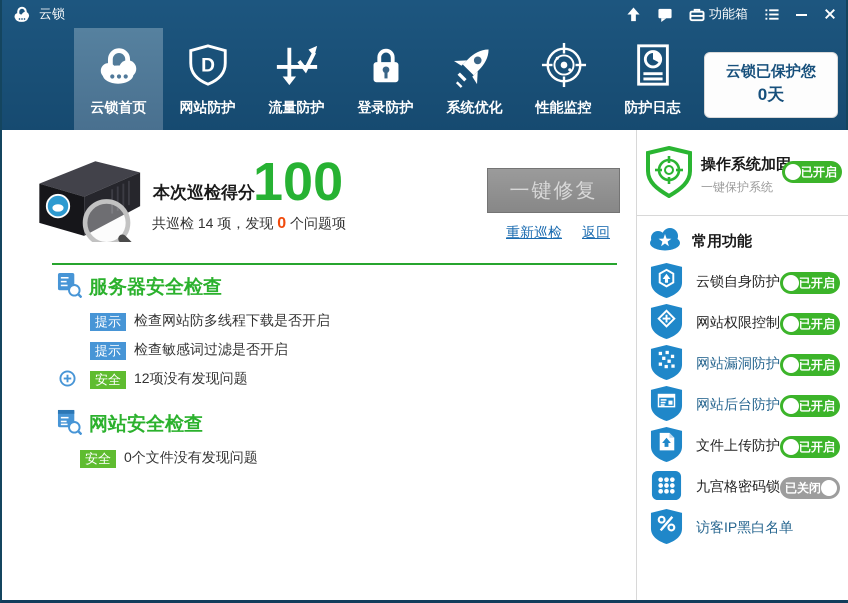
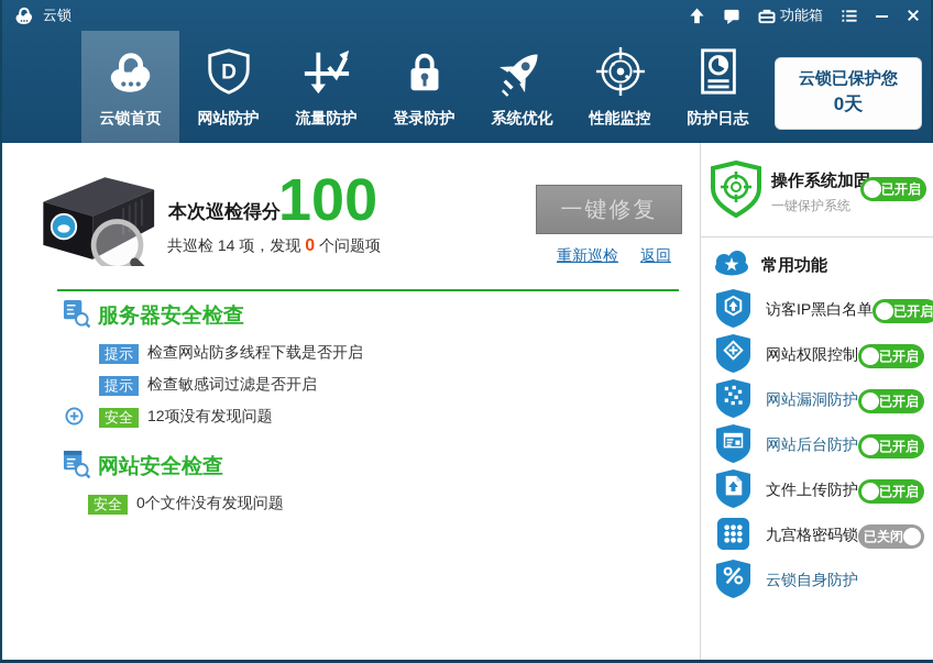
  云锁
  功能箱
  云锁首页
  D
  网站防护
  流量防护
  登录防护
  系统优化
  性能监控
  防护日志
  云锁已保护您
  0天
  本次巡检得分
  100
  共巡检 14 项，发现 0 个问题项
  一键修复
  重新巡检
  返回
  服务器安全检查
  提示
  检查网站防多线程下载是否开启
  提示
  检查敏感词过滤是否开启
  安全
  12项没有发现问题
  网站安全检查
  安全
  0个文件没有发现问题
  操作系统加
  一键保护系统
  已开启
  常用功能
- 云锁自身防护
+ 访客IP黑白名单
  已开启
  网站权限控制
  已开启
  网站漏洞防护
  已开启
  网站后台防护
  已开启
  文件上传防护
  已开启
  九宫格密码锁
  已关闭
- 访客IP黑白名单
+ 云锁自身防护
